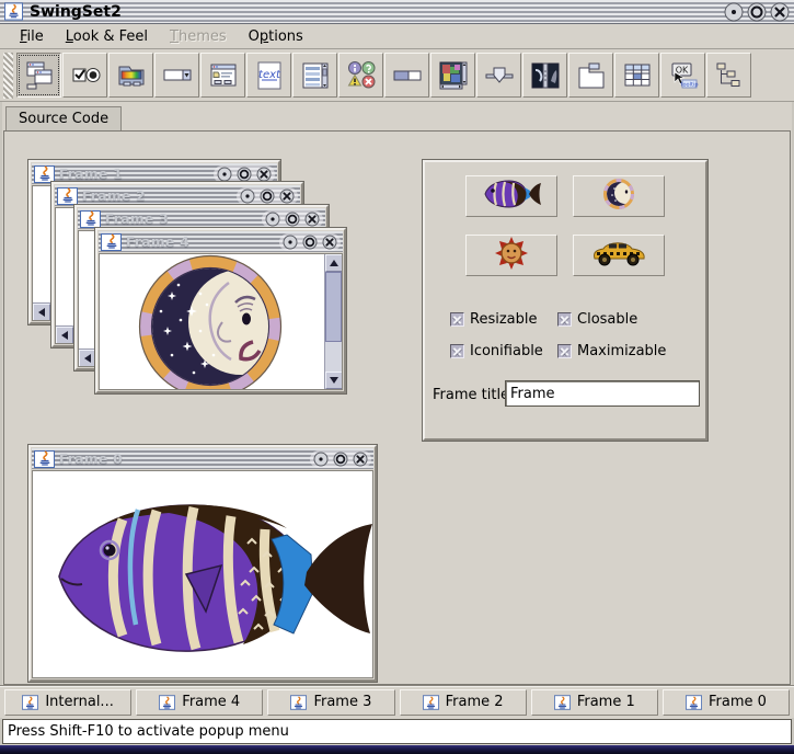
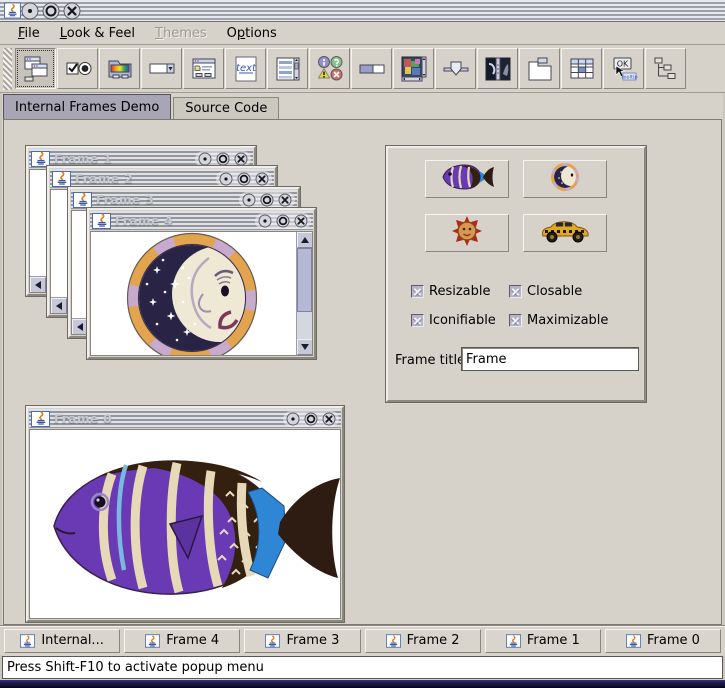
- SwingSet2
  File
  Look & Feel
  Themes
  Options
  text
  OK
+ Internal Frames Demo
  Source Code
  Frame 1
  Frame 2
  Frame 3
  Frame 4
  Frame 0
  Resizable
  Closable
  Iconifiable
  Maximizable
  Frame titl
  Frame
  Internal...
  Frame 4
  Frame 3
  Frame 2
  Frame 1
  Frame 0
  Press Shift-F10 to activate popup menu
